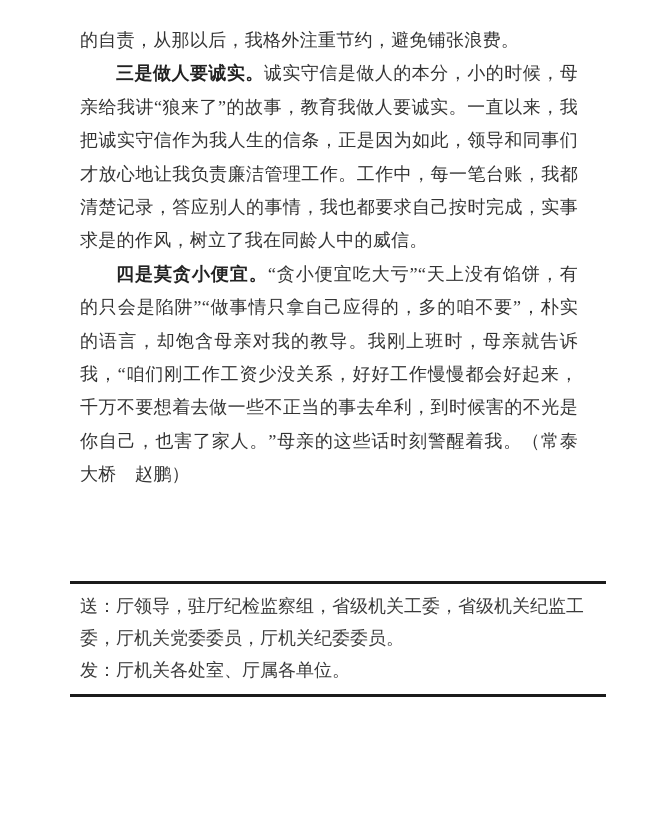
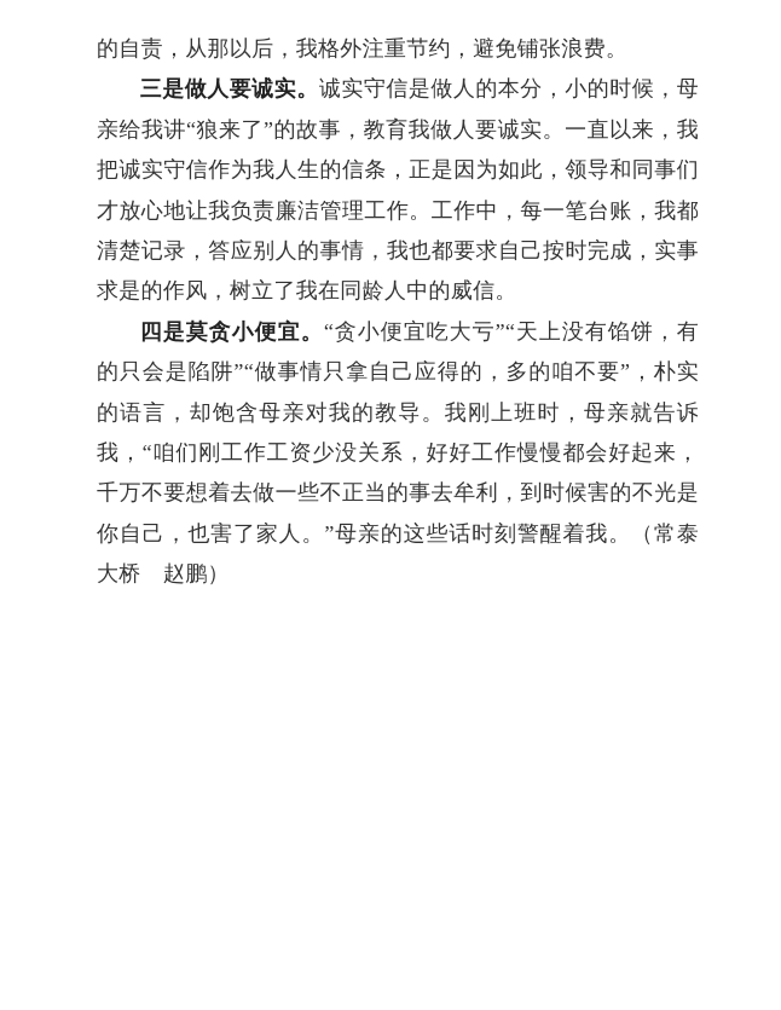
  的自责，从那以后，我格外注重节约，避免铺张浪费。
  三是做人要诚实。诚实守信是做人的本分，小的时候，母亲给我讲“狼来了”的故事，教育我做人要诚实。一直以来，我把诚实守信作为我人生的信条，正是因为如此，领导和同事们才放心地让我负责廉洁管理工作。工作中，每一笔台账，我都清楚记录，答应别人的事情，我也都要求自己按时完成，实事求是的作风，树立了我在同龄人中的威信。
  四是莫贪小便宜。“贪小便宜吃大亏”“天上没有馅饼，有的只会是陷阱”“做事情只拿自己应得的，多的咱不要”，朴实的语言，却饱含母亲对我的教导。我刚上班时，母亲就告诉我，“咱们刚工作工资少没关系，好好工作慢慢都会好起来，千万不要想着去做一些不正当的事去牟利，到时候害的不光是你自己，也害了家人。”母亲的这些话时刻警醒着我。（常泰大桥 赵鹏）
- 送：厅领导，驻厅纪检监察组，省级机关工委，省级机关纪监工委，厅机关党委委员，厅机关纪委委员。
- 发：厅机关各处室、厅属各单位。
